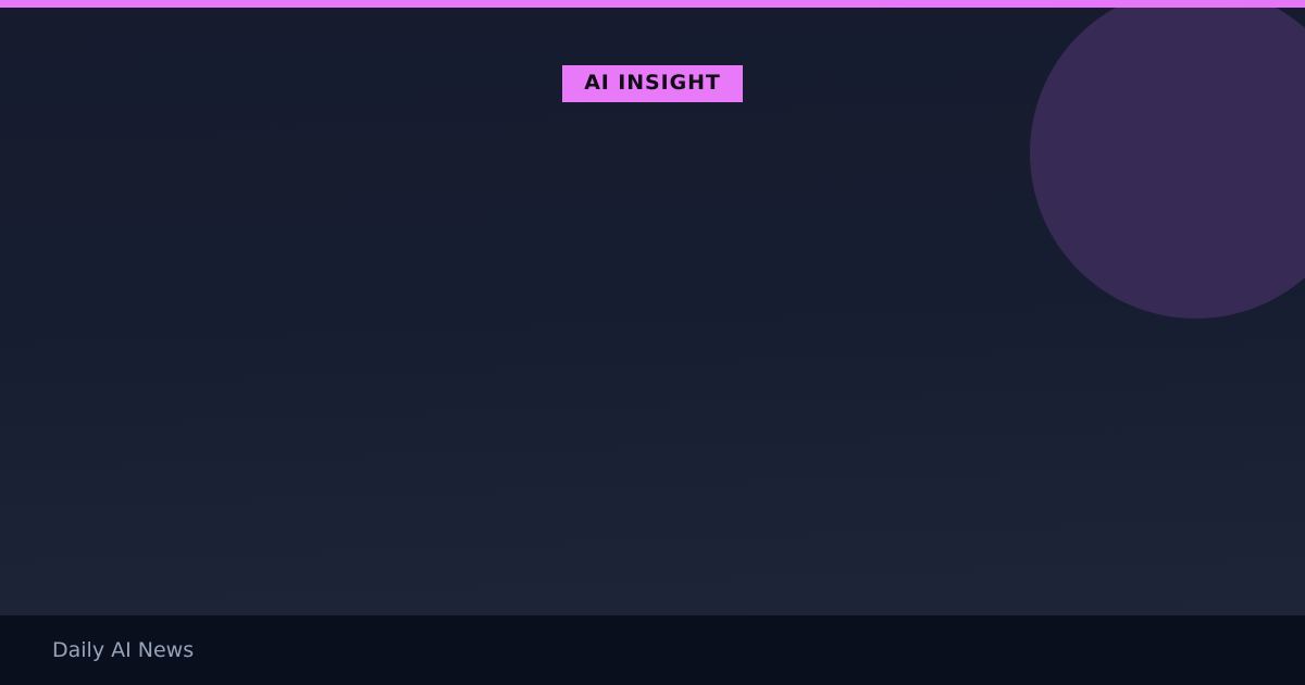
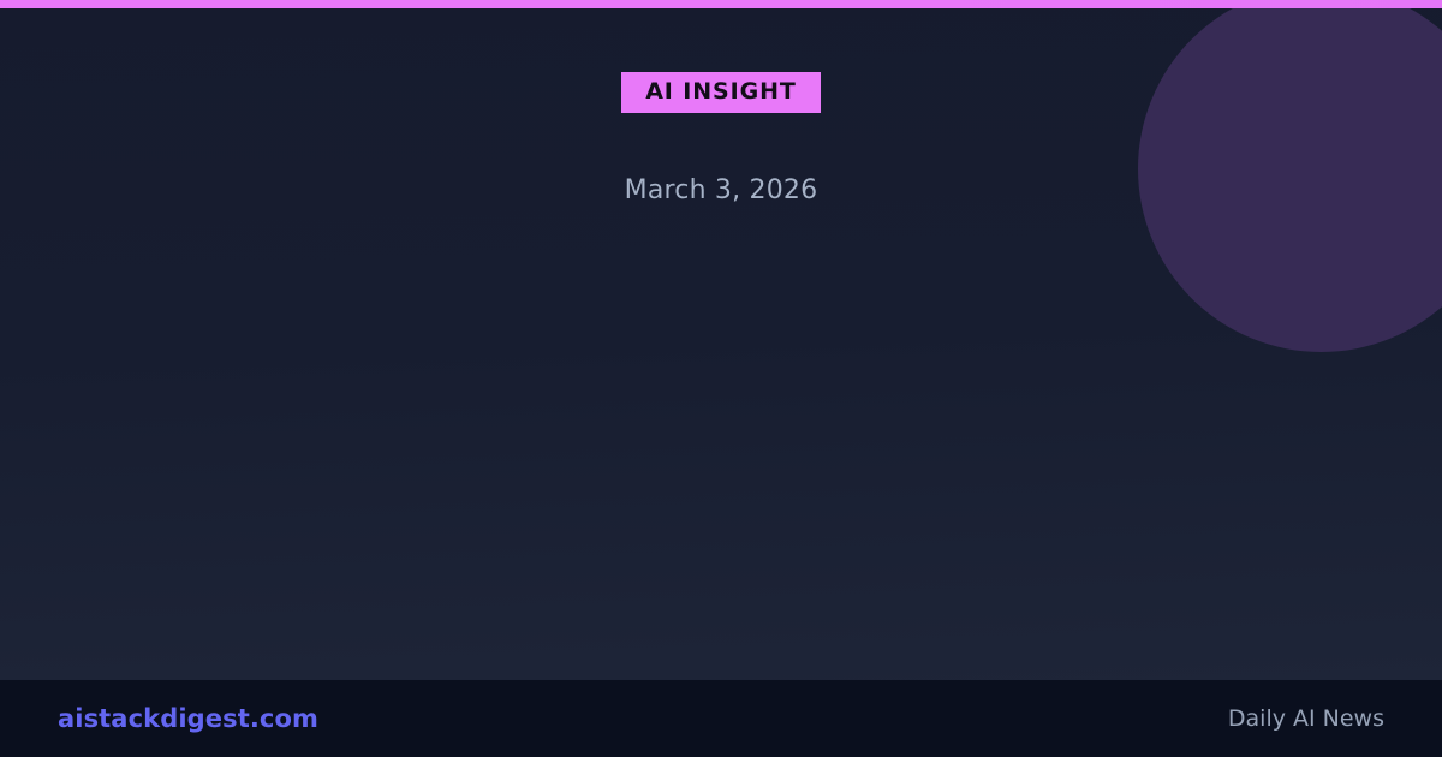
  AI INSIGHT
+ March 3, 2026
+ aistackdigest.com
  Daily AI News
